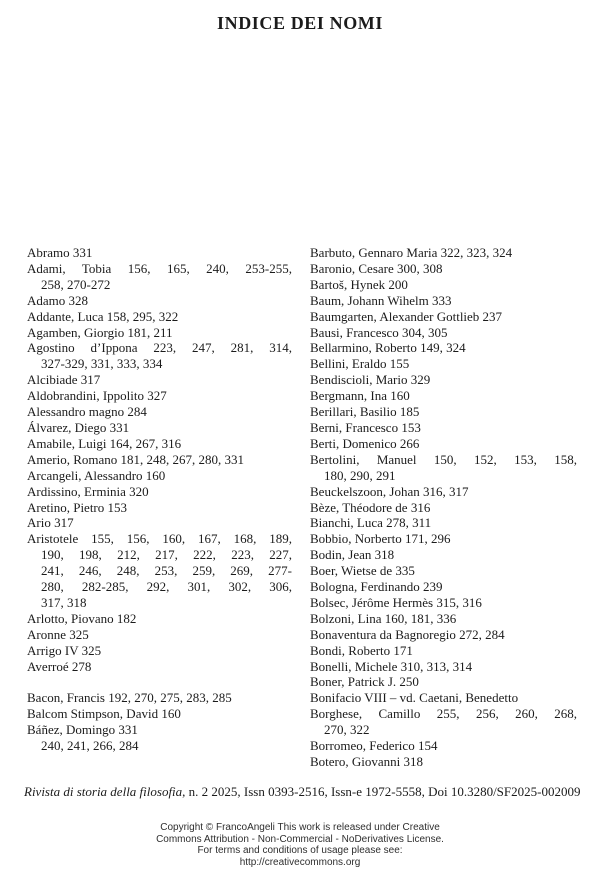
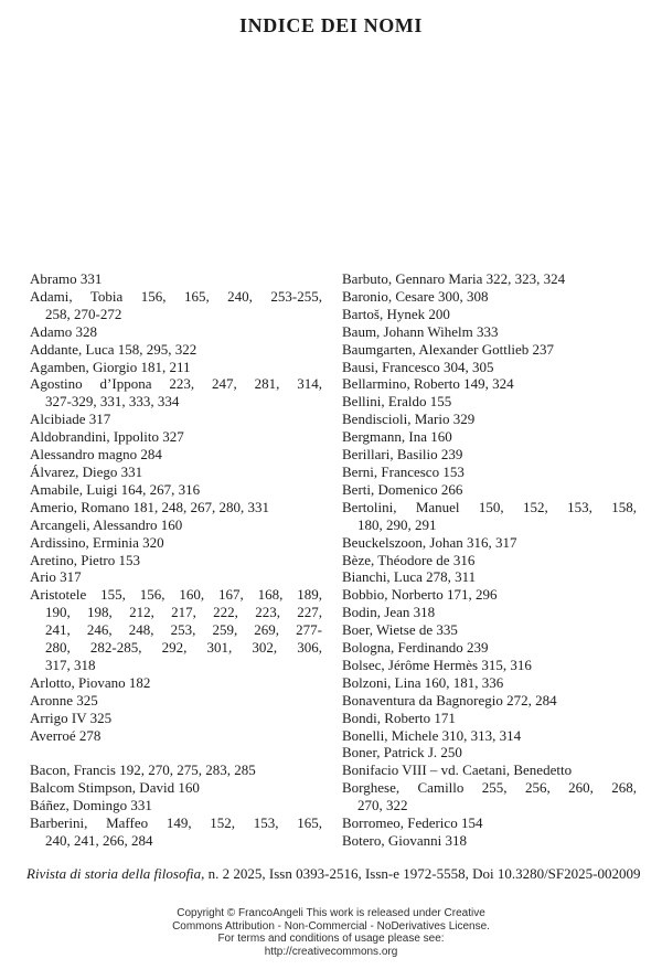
  INDICE DEI NOMI
  Abramo 331
  Adami, Tobia 156, 165, 240, 253-255,
  258, 270-272
  Adamo 328
  Addante, Luca 158, 295, 322
  Agamben, Giorgio 181, 211
  Agostino d’Ippona 223, 247, 281, 314,
  327-329, 331, 333, 334
  Alcibiade 317
  Aldobrandini, Ippolito 327
  Alessandro magno 284
  Álvarez, Diego 331
  Amabile, Luigi 164, 267, 316
  Amerio, Romano 181, 248, 267, 280, 331
  Arcangeli, Alessandro 160
  Ardissino, Erminia 320
  Aretino, Pietro 153
  Ario 317
  Aristotele 155, 156, 160, 167, 168, 189,
  190, 198, 212, 217, 222, 223, 227,
  241, 246, 248, 253, 259, 269, 277-
  280, 282-285, 292, 301, 302, 306,
  317, 318
  Arlotto, Piovano 182
  Aronne 325
  Arrigo IV 325
  Averroé 278
  Bacon, Francis 192, 270, 275, 283, 285
  Balcom Stimpson, David 160
  Báñez, Domingo 331
+ Barberini, Maffeo 149, 152, 153, 165,
  240, 241, 266, 284
  Barbuto, Gennaro Maria 322, 323, 324
  Baronio, Cesare 300, 308
  Bartoš, Hynek 200
  Baum, Johann Wihelm 333
  Baumgarten, Alexander Gottlieb 237
  Bausi, Francesco 304, 305
  Bellarmino, Roberto 149, 324
  Bellini, Eraldo 155
  Bendiscioli, Mario 329
  Bergmann, Ina 160
- Berillari, Basilio 185
+ Berillari, Basilio 239
  Berni, Francesco 153
  Berti, Domenico 266
  Bertolini, Manuel 150, 152, 153, 158,
  180, 290, 291
  Beuckelszoon, Johan 316, 317
  Bèze, Théodore de 316
  Bianchi, Luca 278, 311
  Bobbio, Norberto 171, 296
  Bodin, Jean 318
  Boer, Wietse de 335
  Bologna, Ferdinando 239
  Bolsec, Jérôme Hermès 315, 316
  Bolzoni, Lina 160, 181, 336
  Bonaventura da Bagnoregio 272, 284
  Bondi, Roberto 171
  Bonelli, Michele 310, 313, 314
  Boner, Patrick J. 250
  Bonifacio VIII – vd. Caetani, Benedetto
  Borghese, Camillo 255, 256, 260, 268,
  270, 322
  Borromeo, Federico 154
  Botero, Giovanni 318
  Rivista di storia della filosofia, n. 2 2025, Issn 0393-2516, Issn-e 1972-5558, Doi 10.3280/SF2025-002009
  Copyright © FrancoAngeli This work is released under Creative
  Commons Attribution - Non-Commercial - NoDerivatives License.
  For terms and conditions of usage please see:
  http://creativecommons.org
